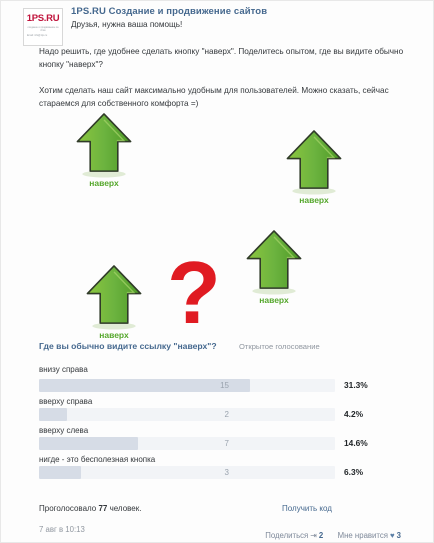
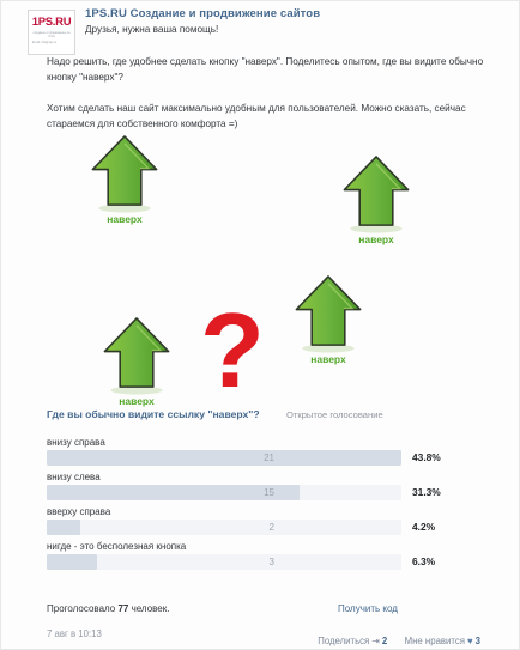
  1PS.RU
  1PS.RU Создание и продвижение сайтов
  Друзья, нужна ваша помощь!
  Надо решить, где удобнее сделать кнопку "наверх". Поделитесь опытом, где вы видите обычно кнопку "наверх"?
  Хотим сделать наш сайт максимально удобным для пользователей. Можно сказать, сейчас стараемся для собственного комфорта =)
  ?
  наверх
  наверх
  наверх
  наверх
  Где вы обычно видите ссылку "наверх"?
  Открытое голосование
  внизу справа
+ 21
+ 43.8%
+ внизу слева
  15
  31.3%
  вверху справа
  2
  4.2%
- вверху слева
- 7
- 14.6%
  нигде - это бесполезная кнопка
  3
  6.3%
  Проголосовало 77 человек.
  Получить код
  7 авг в 10:13
  Поделиться ⇥ 2 Мне нравится ♥ 3
